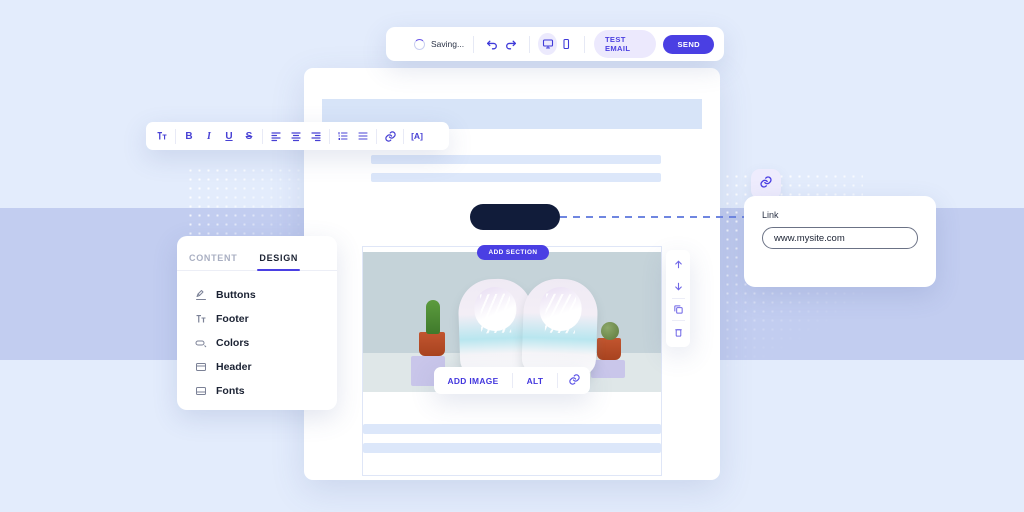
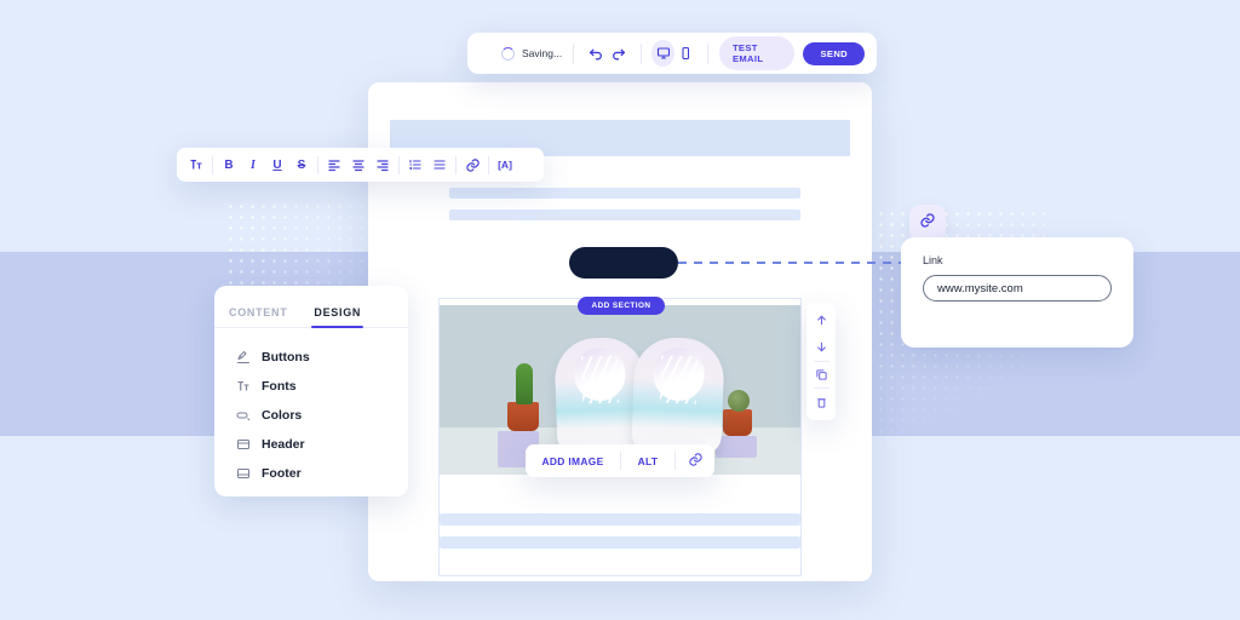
  ADD IMAGE
  ALT
  Saving...
  TEST EMAIL
  SEND
  B
  I
  U
  S
  [A]
  CONTENT
  DESIGN
  Buttons
- Footer
+ Fonts
  Colors
  Header
- Fonts
+ Footer
  Link
  www.mysite.com
